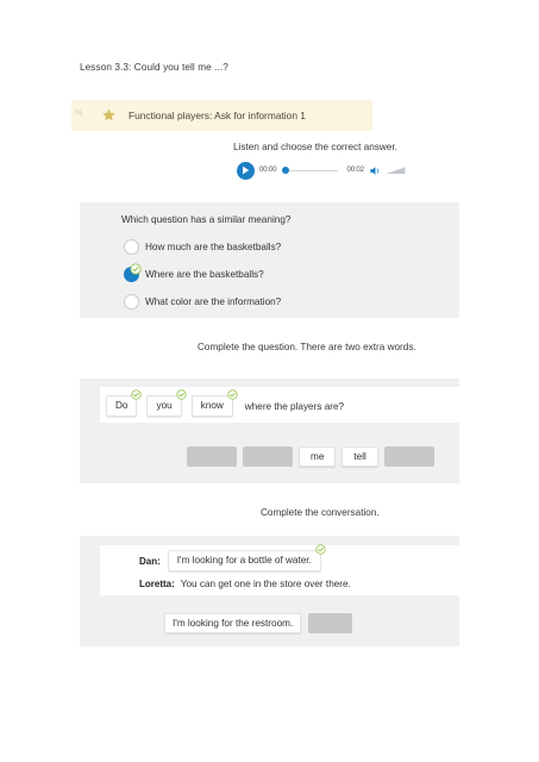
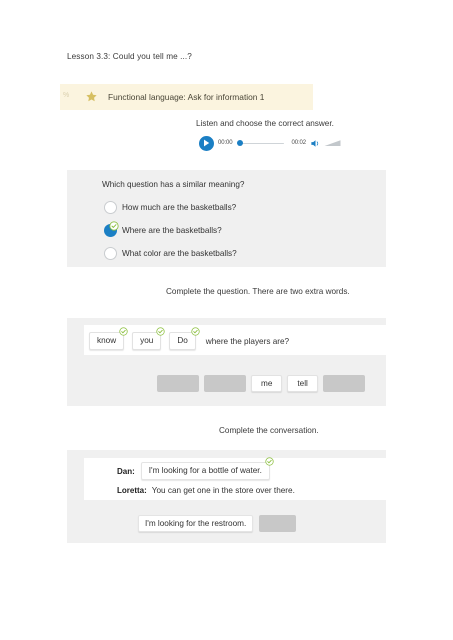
  Lesson 3.3: Could you tell me ...?
- Functional players: Ask for information 1
+ Functional language: Ask for information 1
  Listen and choose the correct answer.
  Which question has a similar meaning?
  How much are the basketballs?
  Where are the basketballs?
- What color are the information?
+ What color are the basketballs?
  Complete the question. There are two extra words.
- Do
+ know
  you
- know
+ Do
  where the players are?
  me
  tell
  Complete the conversation.
  Dan:
  I'm looking for a bottle of water.
  Loretta:
  You can get one in the store over there.
  I'm looking for the restroom.
